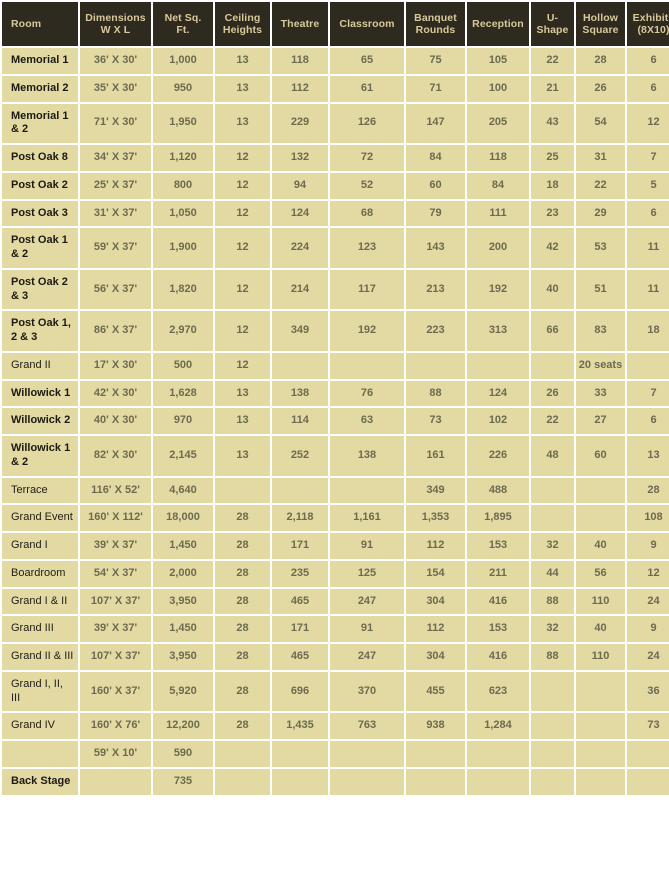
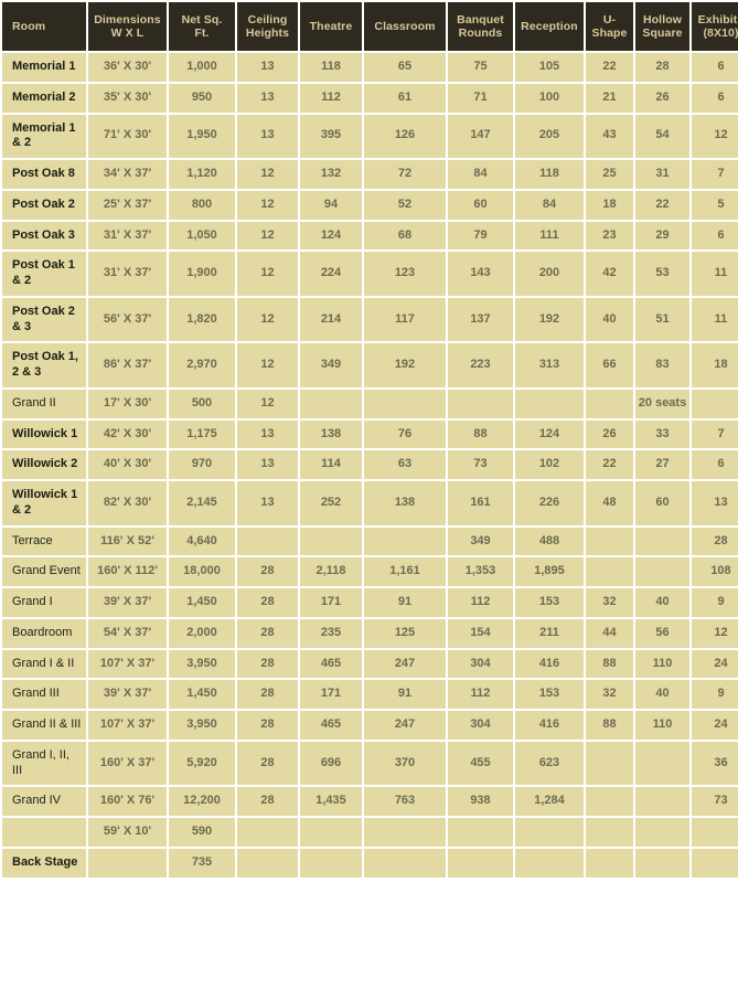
  Room	DimensionsW X L	Net Sq.Ft.	CeilingHeights	Theatre	Classroom	BanquetRounds	Reception	U-Shape	HollowSquare	Exhibit(8X10)
  Memorial 1	36' X 30'	1,000	13	118	65	75	105	22	28	6
  Memorial 2	35' X 30'	950	13	112	61	71	100	21	26	6
- Memorial 1 & 2	71' X 30'	1,950	13	229	126	147	205	43	54	12
+ Memorial 1 & 2	71' X 30'	1,950	13	395	126	147	205	43	54	12
  Post Oak 8	34' X 37'	1,120	12	132	72	84	118	25	31	7
  Post Oak 2	25' X 37'	800	12	94	52	60	84	18	22	5
  Post Oak 3	31' X 37'	1,050	12	124	68	79	111	23	29	6
- Post Oak 1 & 2	59' X 37'	1,900	12	224	123	143	200	42	53	11
+ Post Oak 1 & 2	31' X 37'	1,900	12	224	123	143	200	42	53	11
- Post Oak 2 & 3	56' X 37'	1,820	12	214	117	213	192	40	51	11
+ Post Oak 2 & 3	56' X 37'	1,820	12	214	117	137	192	40	51	11
  Post Oak 1, 2 & 3	86' X 37'	2,970	12	349	192	223	313	66	83	18
  Grand II	17' X 30'	500	12						20 seats
- Willowick 1	42' X 30'	1,628	13	138	76	88	124	26	33	7
+ Willowick 1	42' X 30'	1,175	13	138	76	88	124	26	33	7
  Willowick 2	40' X 30'	970	13	114	63	73	102	22	27	6
  Willowick 1 & 2	82' X 30'	2,145	13	252	138	161	226	48	60	13
  Terrace	116' X 52'	4,640				349	488			28
  Grand Event	160' X 112'	18,000	28	2,118	1,161	1,353	1,895			108
  Grand I	39' X 37'	1,450	28	171	91	112	153	32	40	9
  Boardroom	54' X 37'	2,000	28	235	125	154	211	44	56	12
  Grand I & II	107' X 37'	3,950	28	465	247	304	416	88	110	24
  Grand III	39' X 37'	1,450	28	171	91	112	153	32	40	9
  Grand II & III	107' X 37'	3,950	28	465	247	304	416	88	110	24
  Grand I, II, III	160' X 37'	5,920	28	696	370	455	623			36
  Grand IV	160' X 76'	12,200	28	1,435	763	938	1,284			73
  	59' X 10'	590
  Back Stage		735
